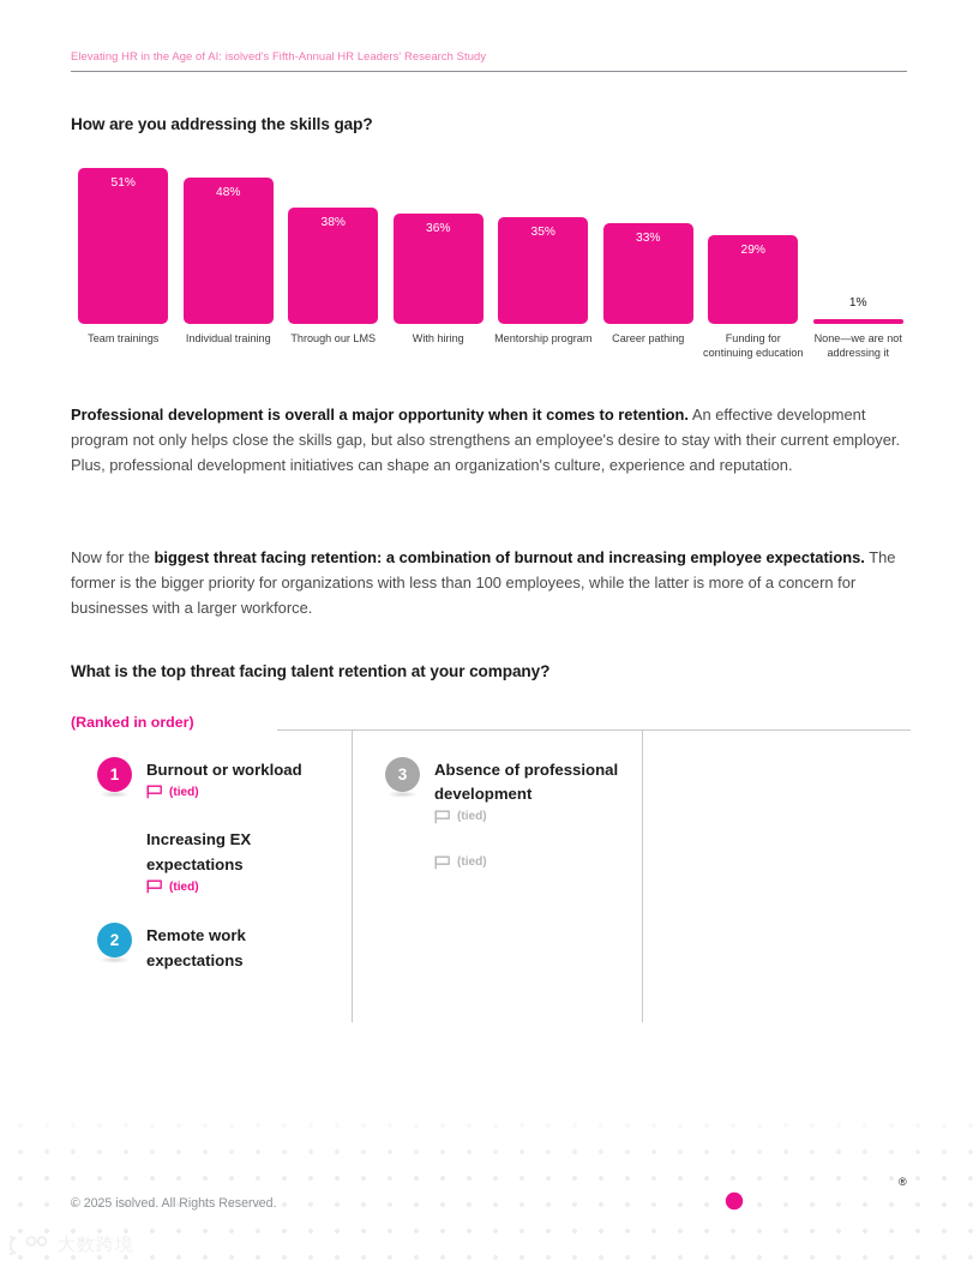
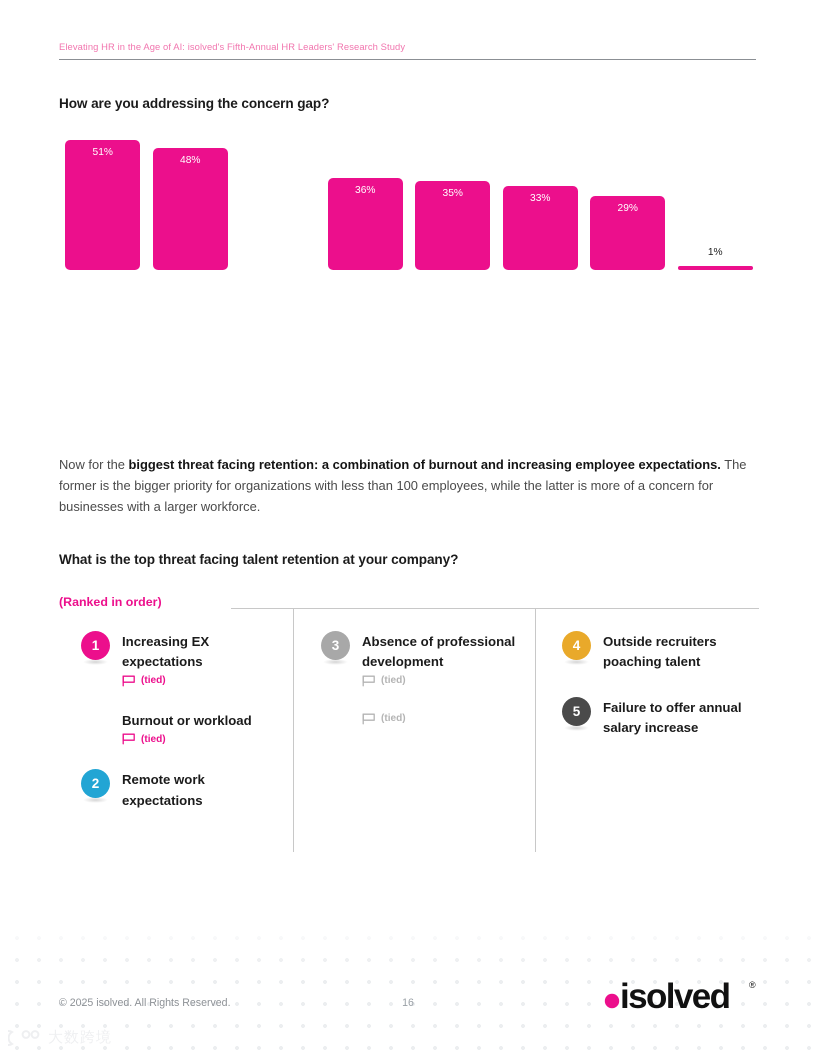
  Elevating HR in the Age of AI: isolved's Fifth-Annual HR Leaders' Research Study
- How are you addressing the skills gap?
+ How are you addressing the concern gap?
  51%
  48%
- 38%
  36%
  35%
  33%
  29%
  1%
- Team trainings
- Individual training
- Through our LMS
- With hiring
- Mentorship program
- Career pathing
- Funding for continuing education
- None—we are not addressing it
- Professional development is overall a major opportunity when it comes to retention. An effective development program not only helps close the skills gap, but also strengthens an employee's desire to stay with their current employer. Plus, professional development initiatives can shape an organization's culture, experience and reputation.
  Now for the biggest threat facing retention: a combination of burnout and increasing employee expectations. The former is the bigger priority for organizations with less than 100 employees, while the latter is more of a concern for businesses with a larger workforce.
  What is the top threat facing talent retention at your company?
  (Ranked in order)
  1
- Burnout or workload
+ Increasing EX expectations
  (tied)
- Increasing EX expectations
+ Burnout or workload
  (tied)
  2
  Remote work expectations
  3
  Absence of professional development
  (tied)
  (tied)
+ 4
+ Outside recruiters poaching talent
+ 5
+ Failure to offer annual salary increase
  © 2025 isolved. All Rights Reserved.
+ 16
+ isolved
  ®
